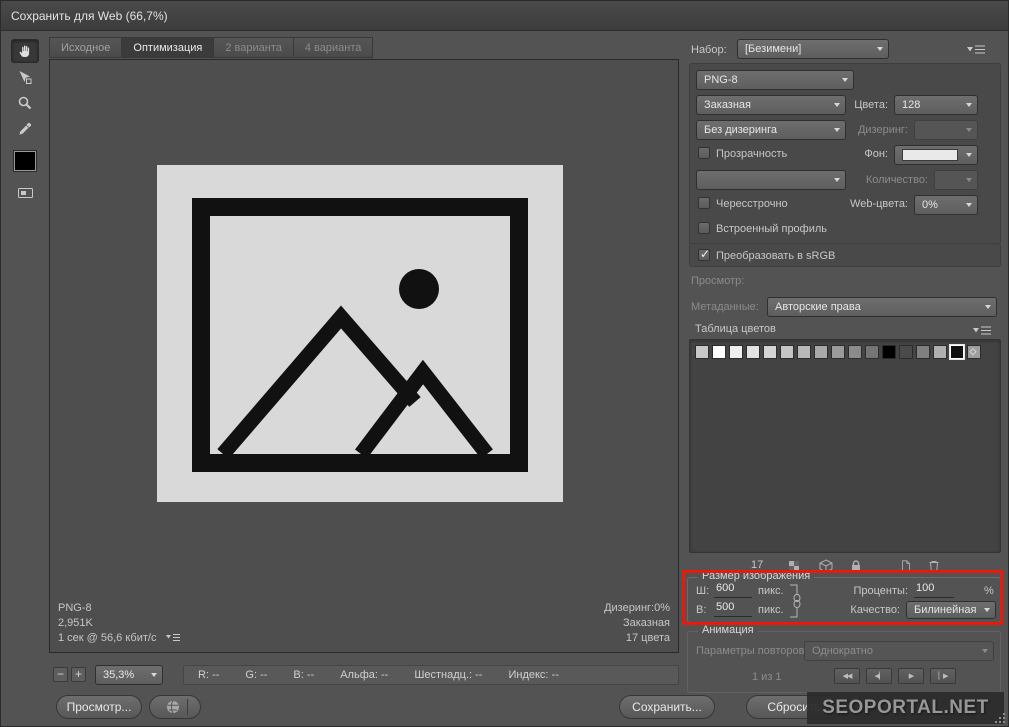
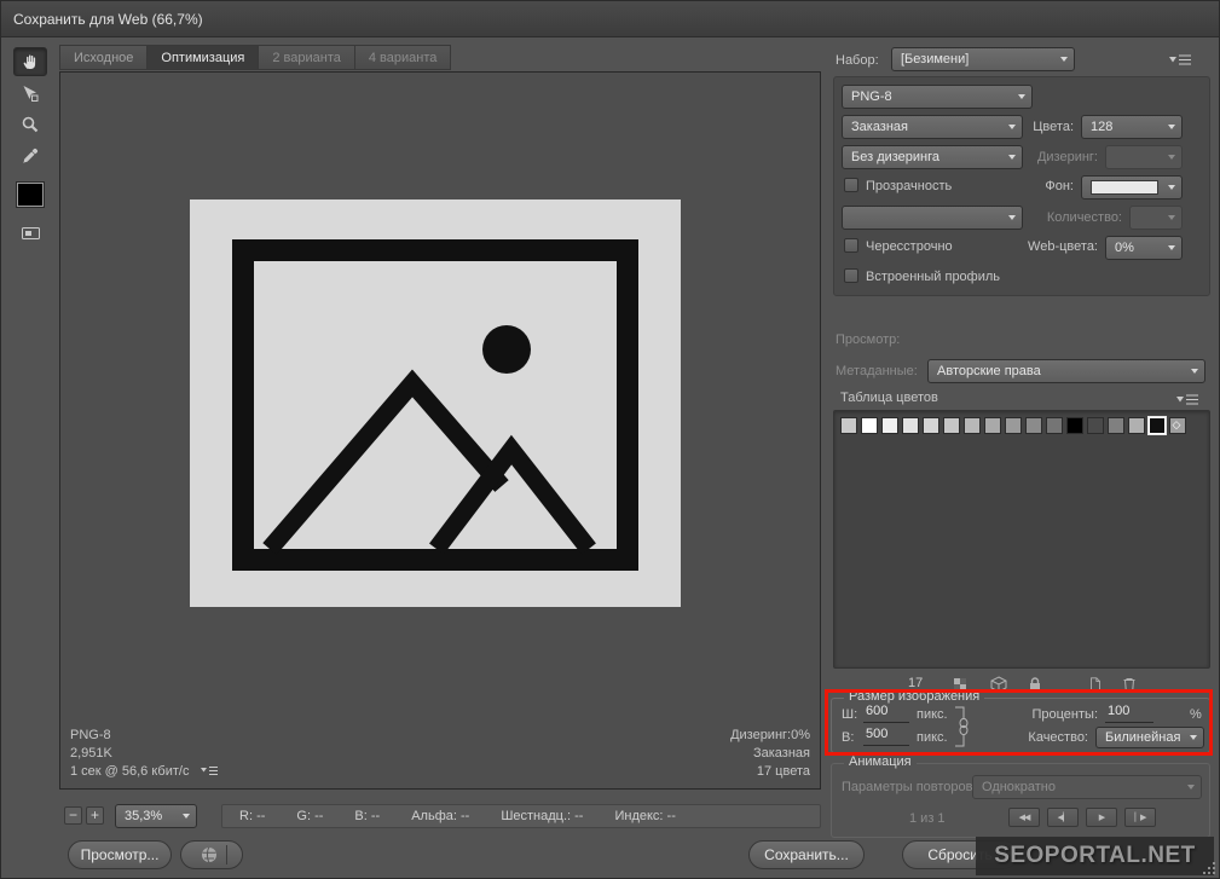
  Сохранить для Web (66,7%)
  Исходное
  Оптимизация
  2 варианта
  4 варианта
  PNG-8
  2,951K
  1 сек @ 56,6 кбит/с
  Дизеринг:0%
  Заказная
  17 цвета
  −
  +
  35,3%
  R: --
  G: --
  B: --
  Альфа: --
  Шестнадц.: --
  Индекс: --
  Просмотр...
  Сохранить...
  Сброси
  Набор:
  [Безимени]
  PNG-8
  Заказная
  Цвета:
  128
  Без дизеринга
  Дизеринг:
  Прозрачность
  Фон:
  Количество:
  Чересстрочно
  Web-цвета:
  0%
  Встроенный профиль
- Преобразовать в sRGB
  Просмотр:
  Метаданные:
  Авторские права
  Таблица цветов
  17
  Размер изображения
  Ш:
  600
  пикс.
  Проценты:
  100
  %
  В:
  500
  пикс.
  Качество:
  Билинейная
  Анимация
  Параметры повторов
  Однократно
  1 из 1
  SEOPORTAL.NET
